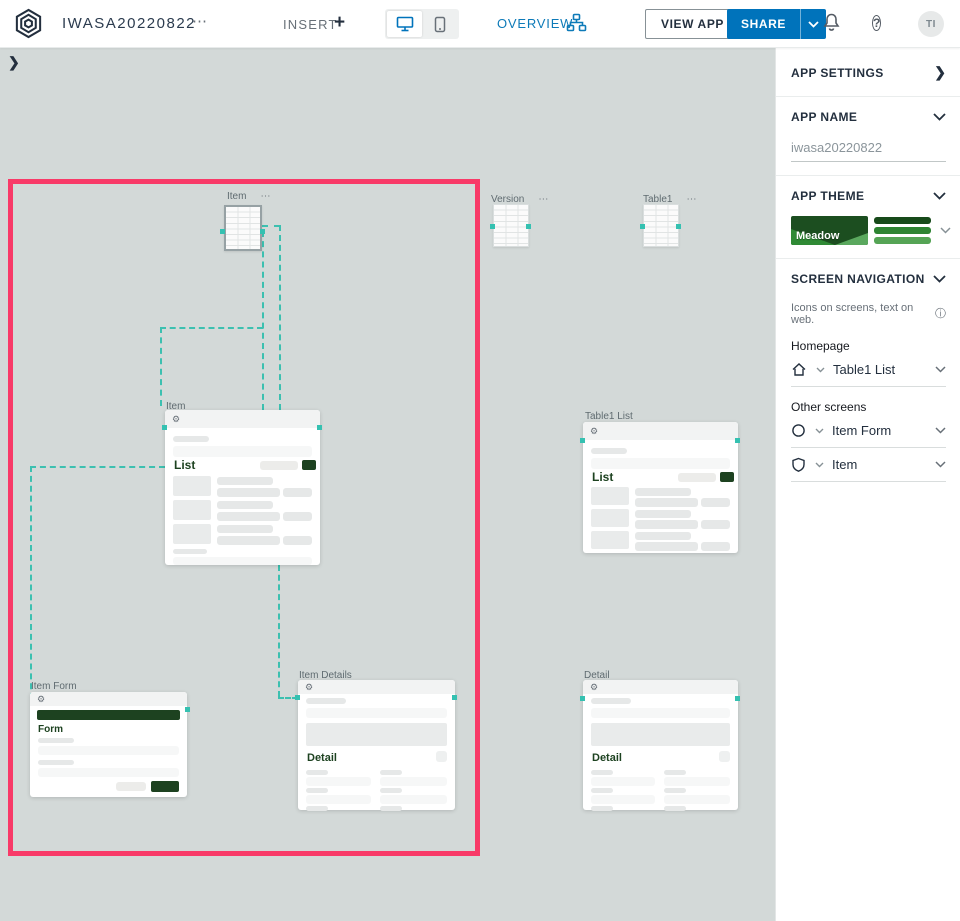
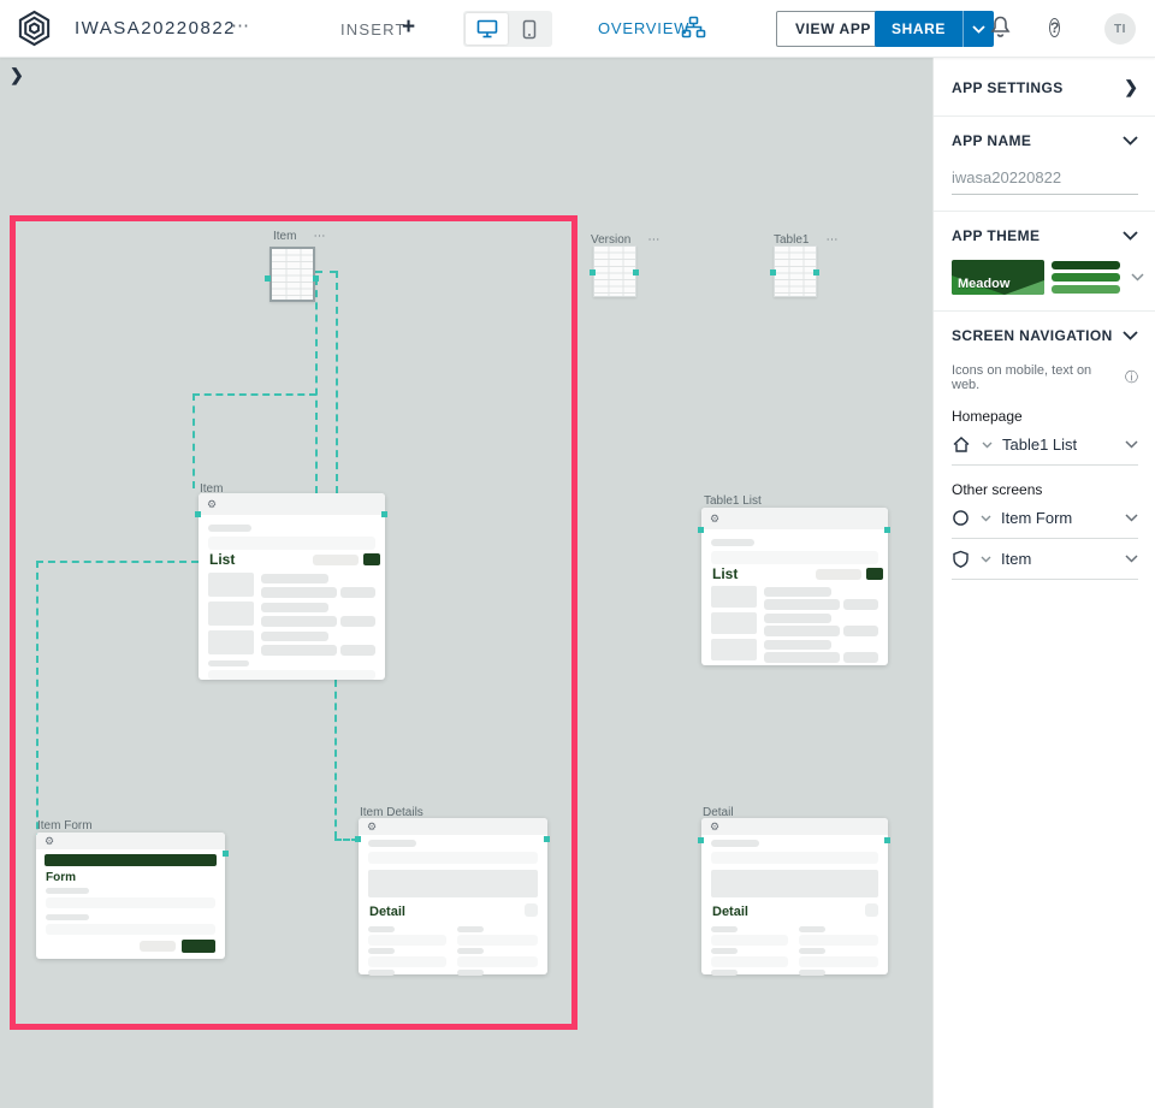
  IWASA20220822
  ⋯
  INSERT
  +
  OVERVIEW
  VIEW APP
  SHARE
  ?
  TI
  ❯
  Item ⋯
  Version ⋯
  Table1 ⋯
  Item
  ⚙
  List
  Table1 List
  ⚙
  List
  Item Form
  ⚙
  Form
  Item Details
  ⚙
  Detail
  Detail
  ⚙
  Detail
  APP SETTINGS
  ❯
  APP NAME
  iwasa20220822
  APP THEME
  Meadow
  SCREEN NAVIGATION
- Icons on screens, text on web.
+ Icons on mobile, text on web.
  ⓘ
  Homepage
  Table1 List
  Other screens
  Item Form
  Item
